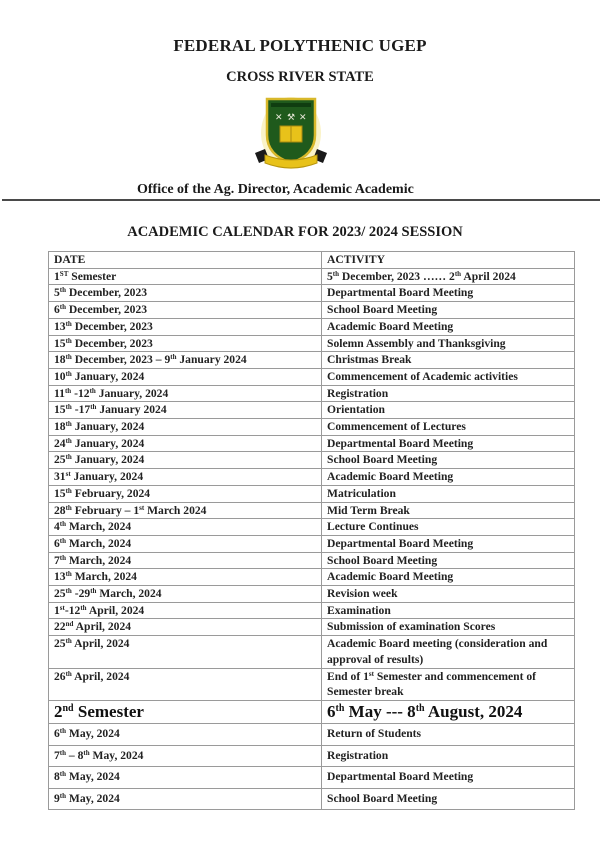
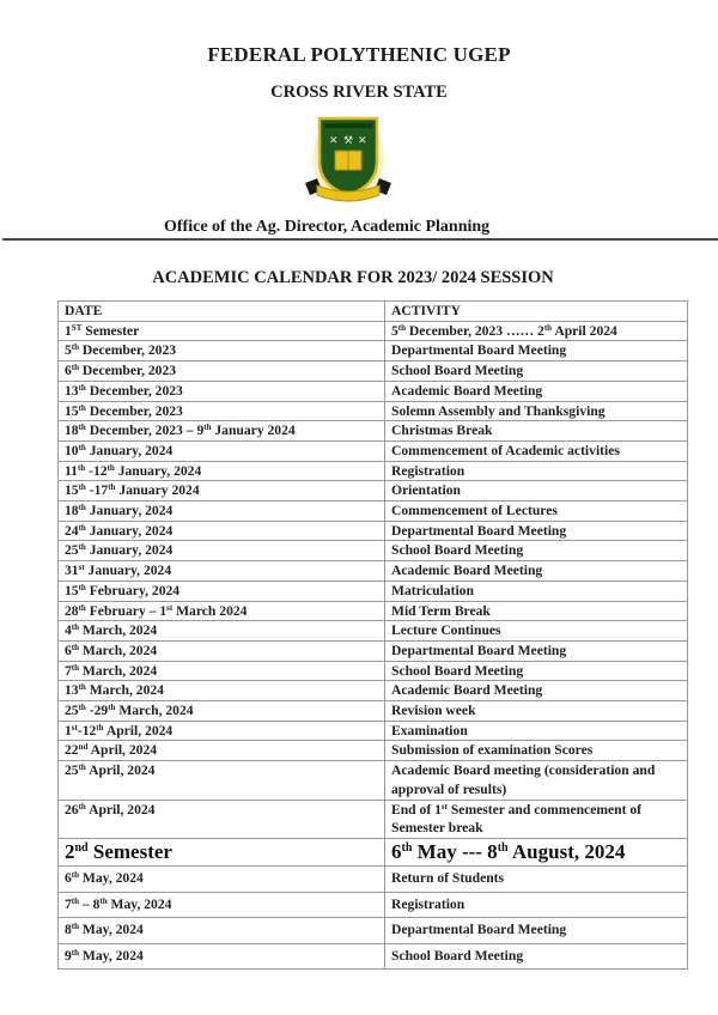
  FEDERAL POLYTHENIC UGEP
  CROSS RIVER STATE
  ✕
  ⚒
  ✕
- Office of the Ag. Director, Academic Academic
+ Office of the Ag. Director, Academic Planning
  ACADEMIC CALENDAR FOR 2023/ 2024 SESSION
  DATE	ACTIVITY
  1ST Semester	5th December, 2023 …… 2th April 2024
  5th December, 2023	Departmental Board Meeting
  6th December, 2023	School Board Meeting
  13th December, 2023	Academic Board Meeting
  15th December, 2023	Solemn Assembly and Thanksgiving
  18th December, 2023 – 9th January 2024	Christmas Break
  10th January, 2024	Commencement of Academic activities
  11th -12th January, 2024	Registration
  15th -17th January 2024	Orientation
  18th January, 2024	Commencement of Lectures
  24th January, 2024	Departmental Board Meeting
  25th January, 2024	School Board Meeting
  31st January, 2024	Academic Board Meeting
  15th February, 2024	Matriculation
  28th February – 1st March 2024	Mid Term Break
  4th March, 2024	Lecture Continues
  6th March, 2024	Departmental Board Meeting
  7th March, 2024	School Board Meeting
  13th March, 2024	Academic Board Meeting
  25th -29th March, 2024	Revision week
  1st-12th April, 2024	Examination
  22nd April, 2024	Submission of examination Scores
  25th April, 2024	Academic Board meeting (consideration and approval of results)
  26th April, 2024	End of 1st Semester and commencement of Semester break
  2nd Semester	6th May --- 8th August, 2024
  6th May, 2024	Return of Students
  7th – 8th May, 2024	Registration
  8th May, 2024	Departmental Board Meeting
  9th May, 2024	School Board Meeting
